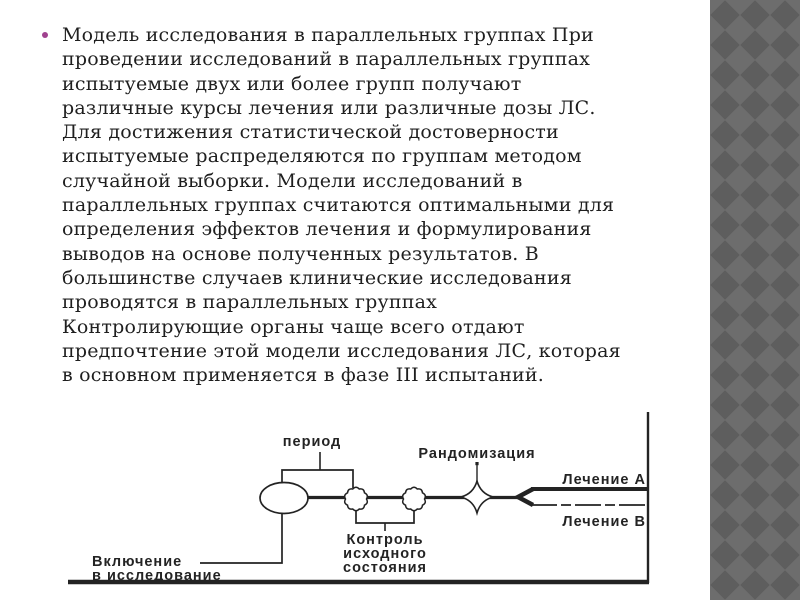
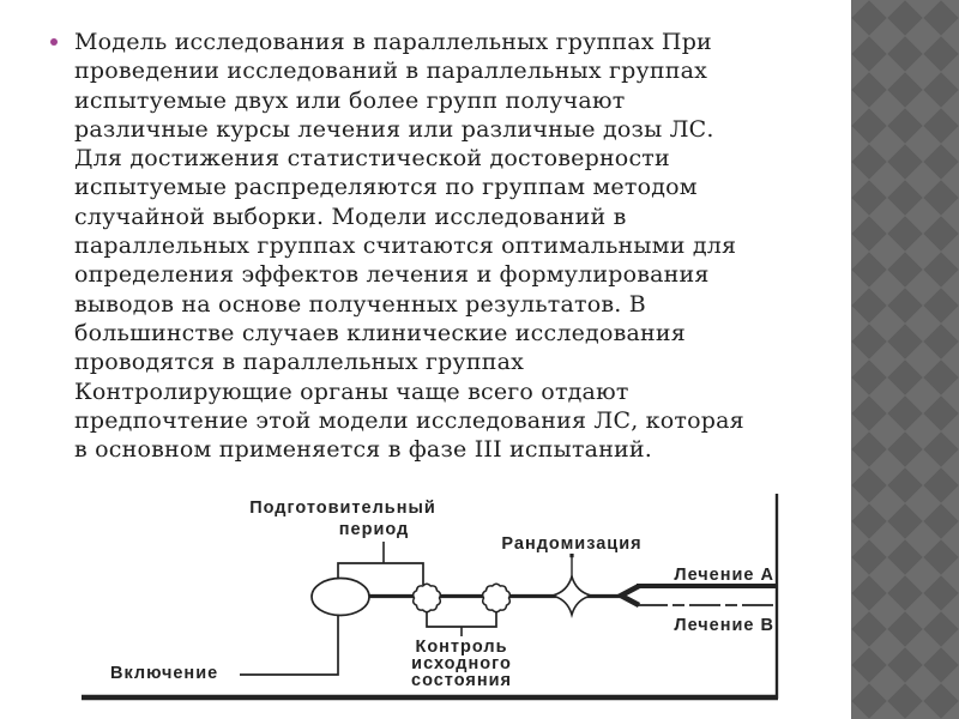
  Модель исследования в параллельных группах При
  проведении исследований в параллельных группах
  испытуемые двух или более групп получают
  различные курсы лечения или различные дозы ЛС.
  Для достижения статистической достоверности
  испытуемые распределяются по группам методом
  случайной выборки. Модели исследований в
  параллельных группах считаются оптимальными для
  определения эффектов лечения и формулирования
  выводов на основе полученных результатов. В
  большинстве случаев клинические исследования
  проводятся в параллельных группах
  Контролирующие органы чаще всего отдают
  предпочтение этой модели исследования ЛС, которая
  в основном применяется в фазе III испытаний.
+ Подготовительный
  период
  Рандомизация
  Лечение А
  Лечение В
  Контроль
  исходного
  состояния
  Включение
- в исследование
